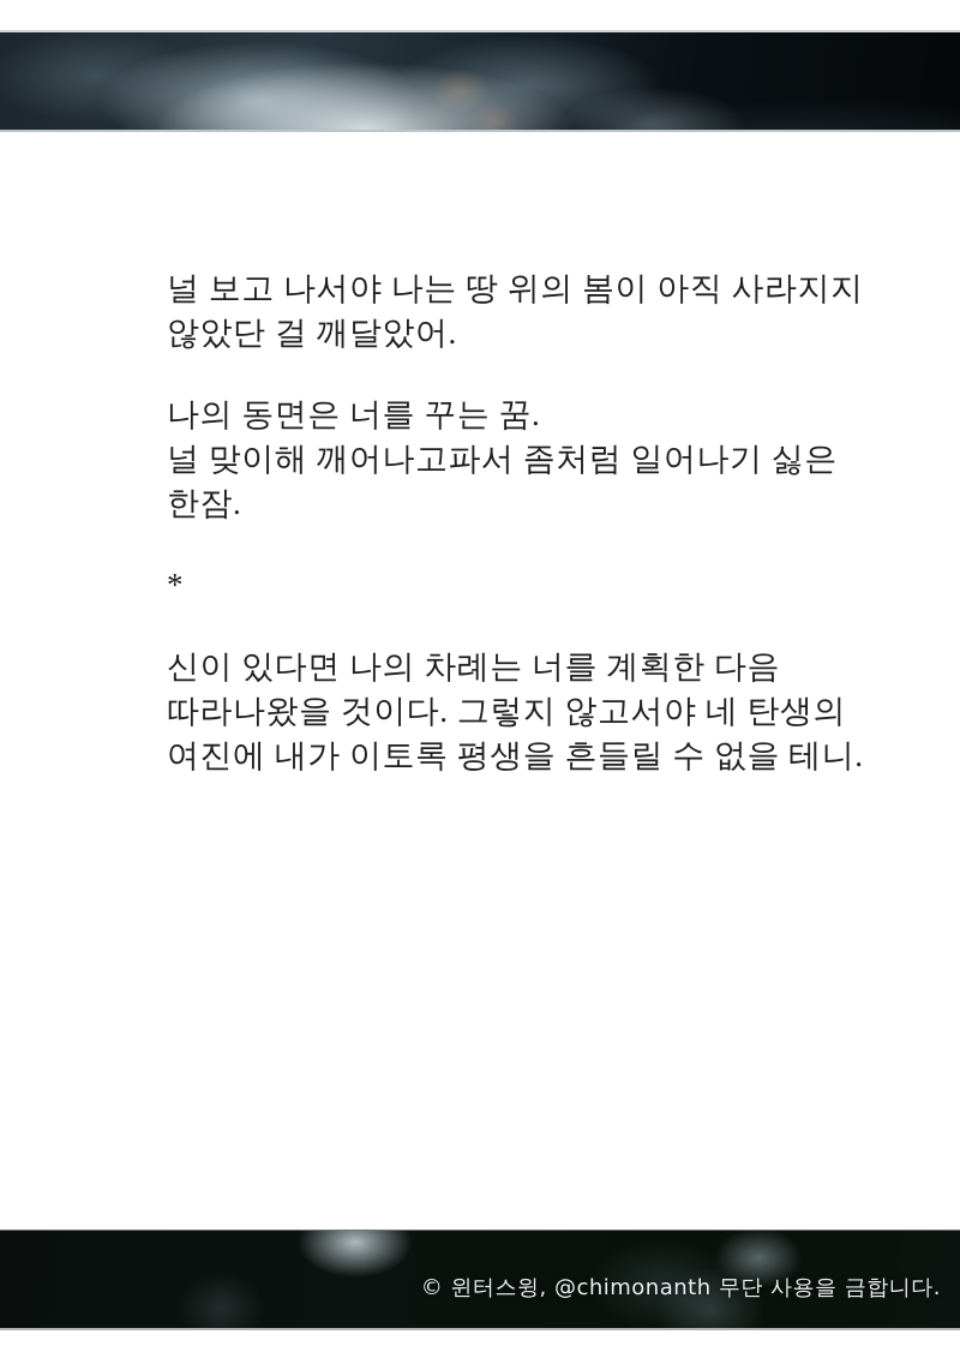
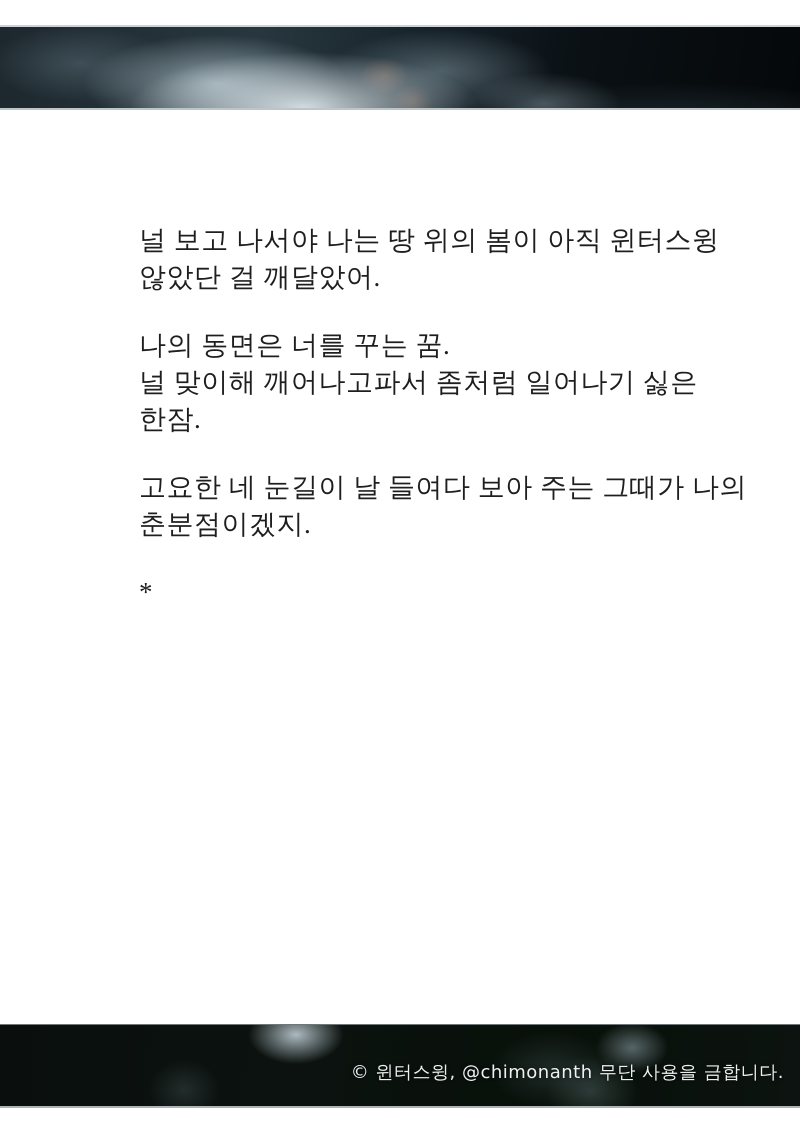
- 널 보고 나서야 나는 땅 위의 봄이 아직 사라지지
+ 널 보고 나서야 나는 땅 위의 봄이 아직 윈터스윙
  않았단 걸 깨달았어.
  나의 동면은 너를 꾸는 꿈.
  널 맞이해 깨어나고파서 좀처럼 일어나기 싫은
  한잠.
+ 고요한 네 눈길이 날 들여다 보아 주는 그때가 나의
+ 춘분점이겠지.
  *
- 신이 있다면 나의 차례는 너를 계획한 다음
- 따라나왔을 것이다. 그렇지 않고서야 네 탄생의
- 여진에 내가 이토록 평생을 흔들릴 수 없을 테니.
  © 윈터스윙, @chimonanth 무단 사용을 금합니다.
